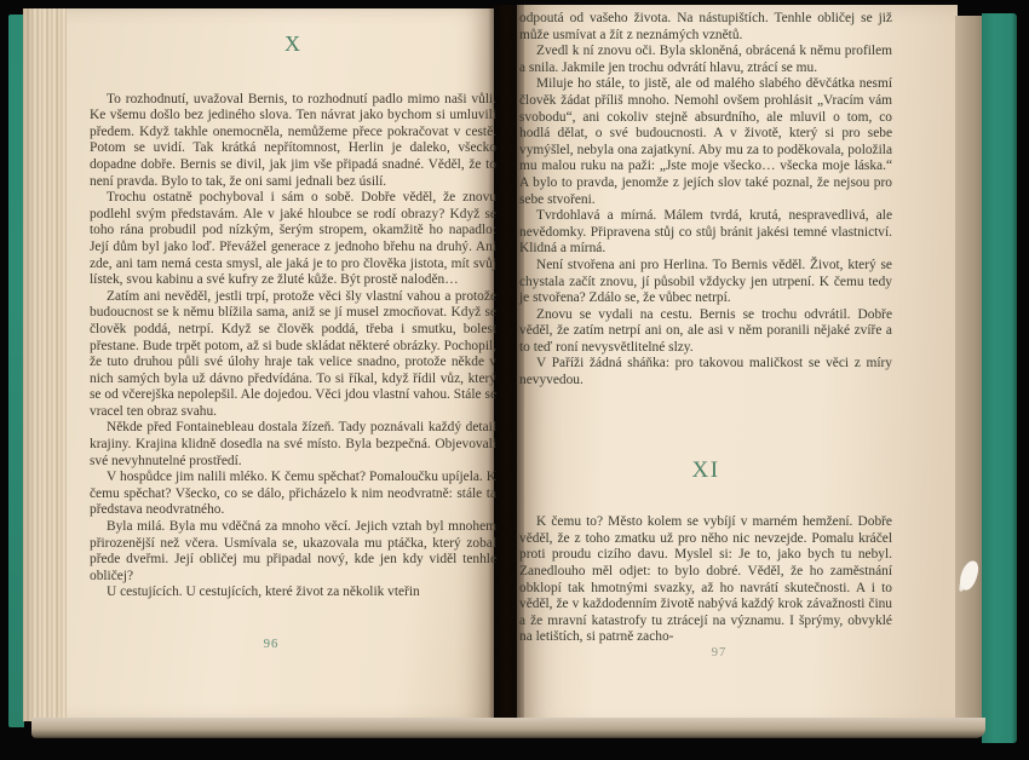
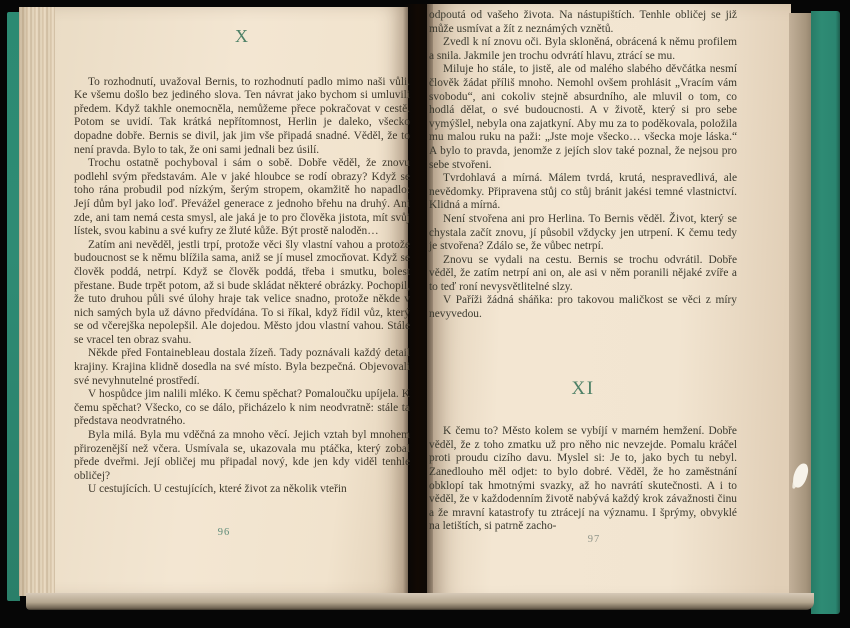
  X
  To rozhodnutí, uvažoval Bernis, to rozhodnutí padlo mimo naši vůli. Ke všemu došlo bez jediného slova. Ten návrat jako bychom si umluvili předem. Když takhle onemocněla, nemůžeme přece pokračovat v cestě. Potom se uvidí. Tak krátká nepřítomnost, Herlin je daleko, všecko dopadne dobře. Bernis se divil, jak jim vše připadá snadné. Věděl, že to není pravda. Bylo to tak, že oni sami jednali bez úsilí.
  Trochu ostatně pochyboval i sám o sobě. Dobře věděl, že znovu podlehl svým představám. Ale v jaké hloubce se rodí obrazy? Když se toho rána probudil pod nízkým, šerým stropem, okamžitě ho napadlo: Její dům byl jako loď. Převážel generace z jednoho břehu na druhý. Ani zde, ani tam nemá cesta smysl, ale jaká je to pro člověka jistota, mít svůj lístek, svou kabinu a své kufry ze žluté kůže. Být prostě naloděn…
- Zatím ani nevěděl, jestli trpí, protože věci šly vlastní vahou a protože budoucnost se k němu blížila sama, aniž se jí musel zmocňovat. Když se člověk poddá, netrpí. Když se člověk poddá, třeba i smutku, bolest přestane. Bude trpět potom, až si bude skládat některé obrázky. Pochopil, že tuto druhou půli své úlohy hraje tak velice snadno, protože někde v nich samých byla už dávno předvídána. To si říkal, když řídil vůz, který se od včerejška nepolepšil. Ale dojedou. Věci jdou vlastní vahou. Stále se vracel ten obraz svahu.
+ Zatím ani nevěděl, jestli trpí, protože věci šly vlastní vahou a protože budoucnost se k němu blížila sama, aniž se jí musel zmocňovat. Když se člověk poddá, netrpí. Když se člověk poddá, třeba i smutku, bolest přestane. Bude trpět potom, až si bude skládat některé obrázky. Pochopil, že tuto druhou půli své úlohy hraje tak velice snadno, protože někde v nich samých byla už dávno předvídána. To si říkal, když řídil vůz, který se od včerejška nepolepšil. Ale dojedou. Město jdou vlastní vahou. Stále se vracel ten obraz svahu.
  Někde před Fontainebleau dostala žízeň. Tady poznávali každý detail krajiny. Krajina klidně dosedla na své místo. Byla bezpečná. Objevovali své nevyhnutelné prostředí.
  V hospůdce jim nalili mléko. K čemu spěchat? Pomaloučku upíjela. K čemu spěchat? Všecko, co se dálo, přicházelo k nim neodvratně: stále ta představa neodvratného.
  Byla milá. Byla mu vděčná za mnoho věcí. Jejich vztah byl mnohem přirozenější než včera. Usmívala se, ukazovala mu ptáčka, který zobal přede dveřmi. Její obličej mu připadal nový, kde jen kdy viděl tenhle obličej?
  U cestujících. U cestujících, které život za několik vteřin
  96
  odpoutá od vašeho života. Na nástupištích. Tenhle obličej se již může usmívat a žít z neznámých vznětů.
  Zvedl k ní znovu oči. Byla skloněná, obrácená k němu profilem a snila. Jakmile jen trochu odvrátí hlavu, ztrácí se mu.
  Miluje ho stále, to jistě, ale od malého slabého děvčátka nesmí člověk žádat příliš mnoho. Nemohl ovšem prohlásit „Vracím vám svobodu“, ani cokoliv stejně absurdního, ale mluvil o tom, co hodlá dělat, o své budoucnosti. A v životě, který si pro sebe vymýšlel, nebyla ona zajatkyní. Aby mu za to poděkovala, položila mu malou ruku na paži: „Jste moje všecko… všecka moje láska.“ A bylo to pravda, jenomže z jejích slov také poznal, že nejsou pro sebe stvořeni.
  Tvrdohlavá a mírná. Málem tvrdá, krutá, nespravedlivá, ale nevědomky. Připravena stůj co stůj bránit jakési temné vlastnictví. Klidná a mírná.
  Není stvořena ani pro Herlina. To Bernis věděl. Život, který se chystala začít znovu, jí působil vždycky jen utrpení. K čemu tedy je stvořena? Zdálo se, že vůbec netrpí.
  Znovu se vydali na cestu. Bernis se trochu odvrátil. Dobře věděl, že zatím netrpí ani on, ale asi v něm poranili nějaké zvíře a to teď roní nevysvětlitelné slzy.
  V Paříži žádná sháňka: pro takovou maličkost se věci z míry nevyvedou.
  XI
  K čemu to? Město kolem se vybíjí v marném hemžení. Dobře věděl, že z toho zmatku už pro něho nic nevzejde. Pomalu kráčel proti proudu cizího davu. Myslel si: Je to, jako bych tu nebyl. Zanedlouho měl odjet: to bylo dobré. Věděl, že ho zaměstnání obklopí tak hmotnými svazky, až ho navrátí skutečnosti. A i to věděl, že v každodenním životě nabývá každý krok závažnosti činu a že mravní katastrofy tu ztrácejí na významu. I šprýmy, obvyklé na letištích, si patrně zacho-
  97
